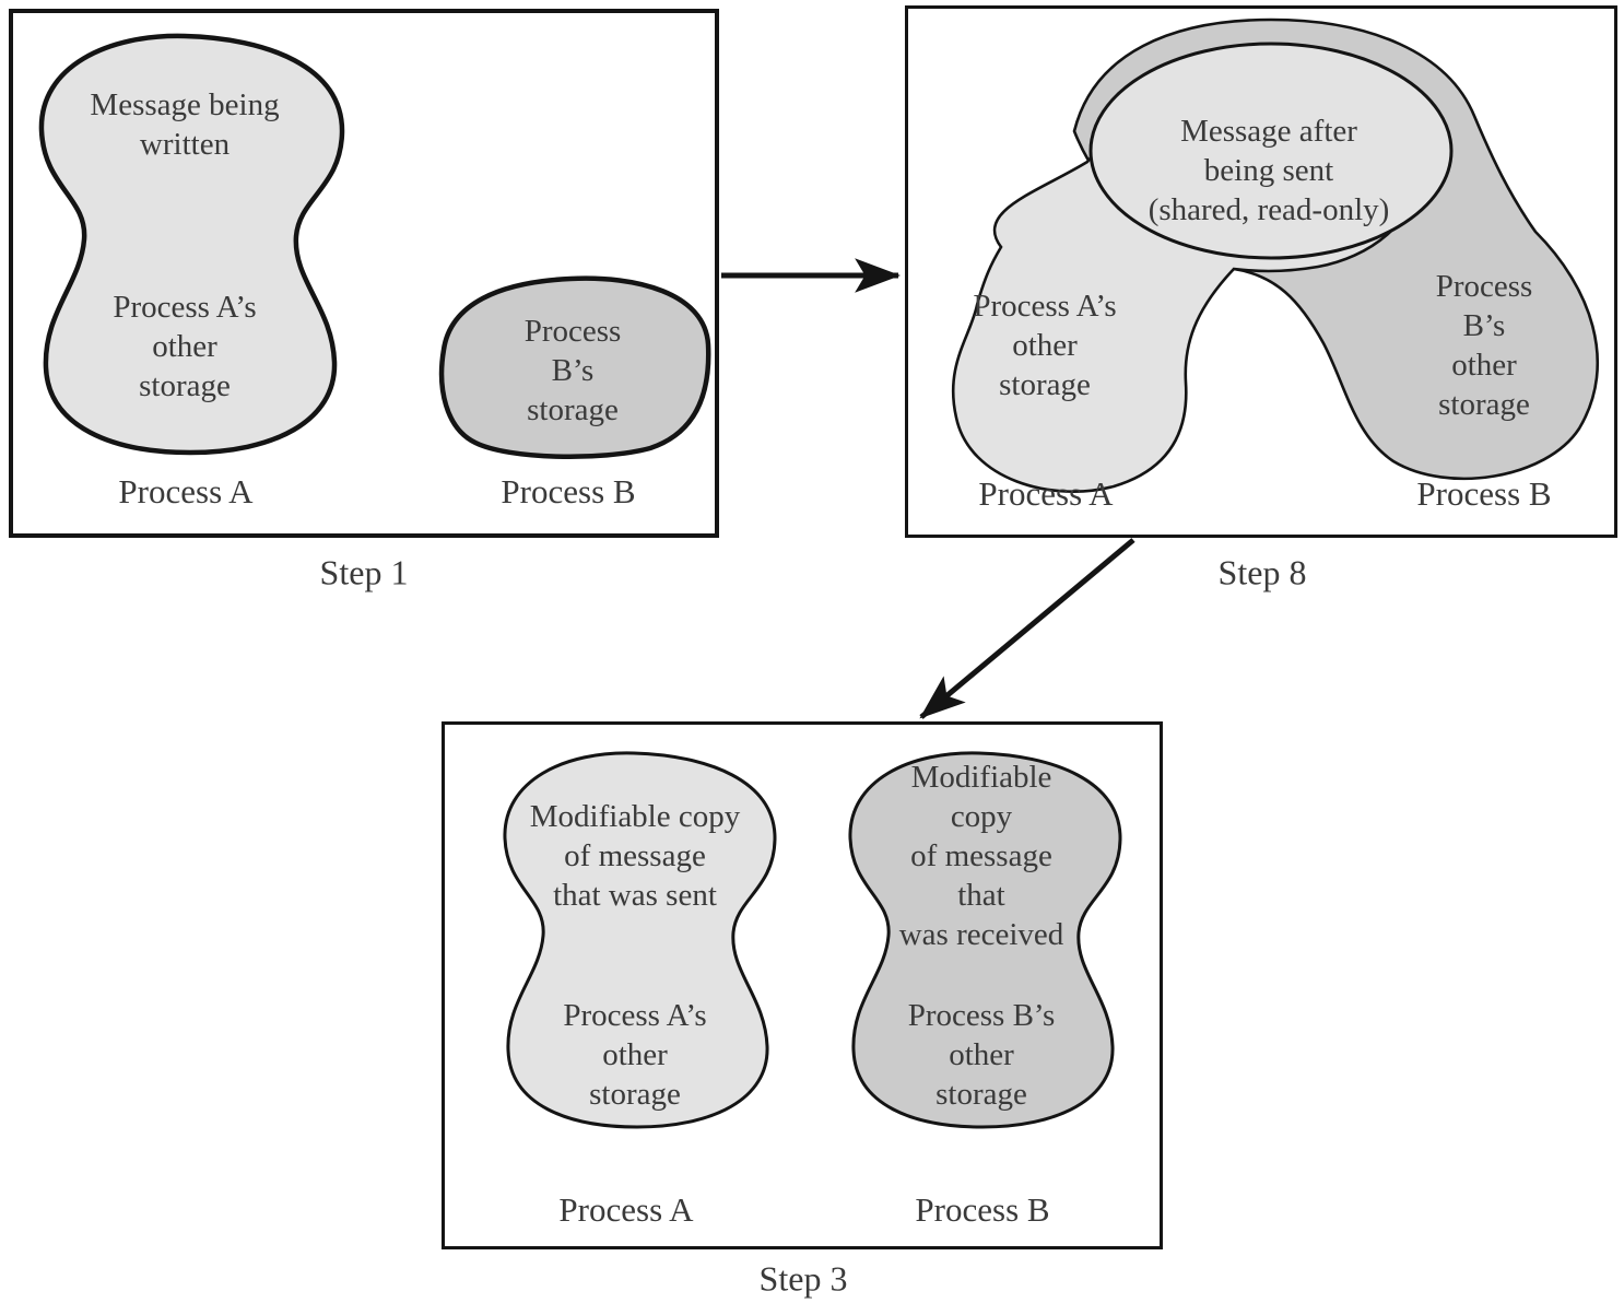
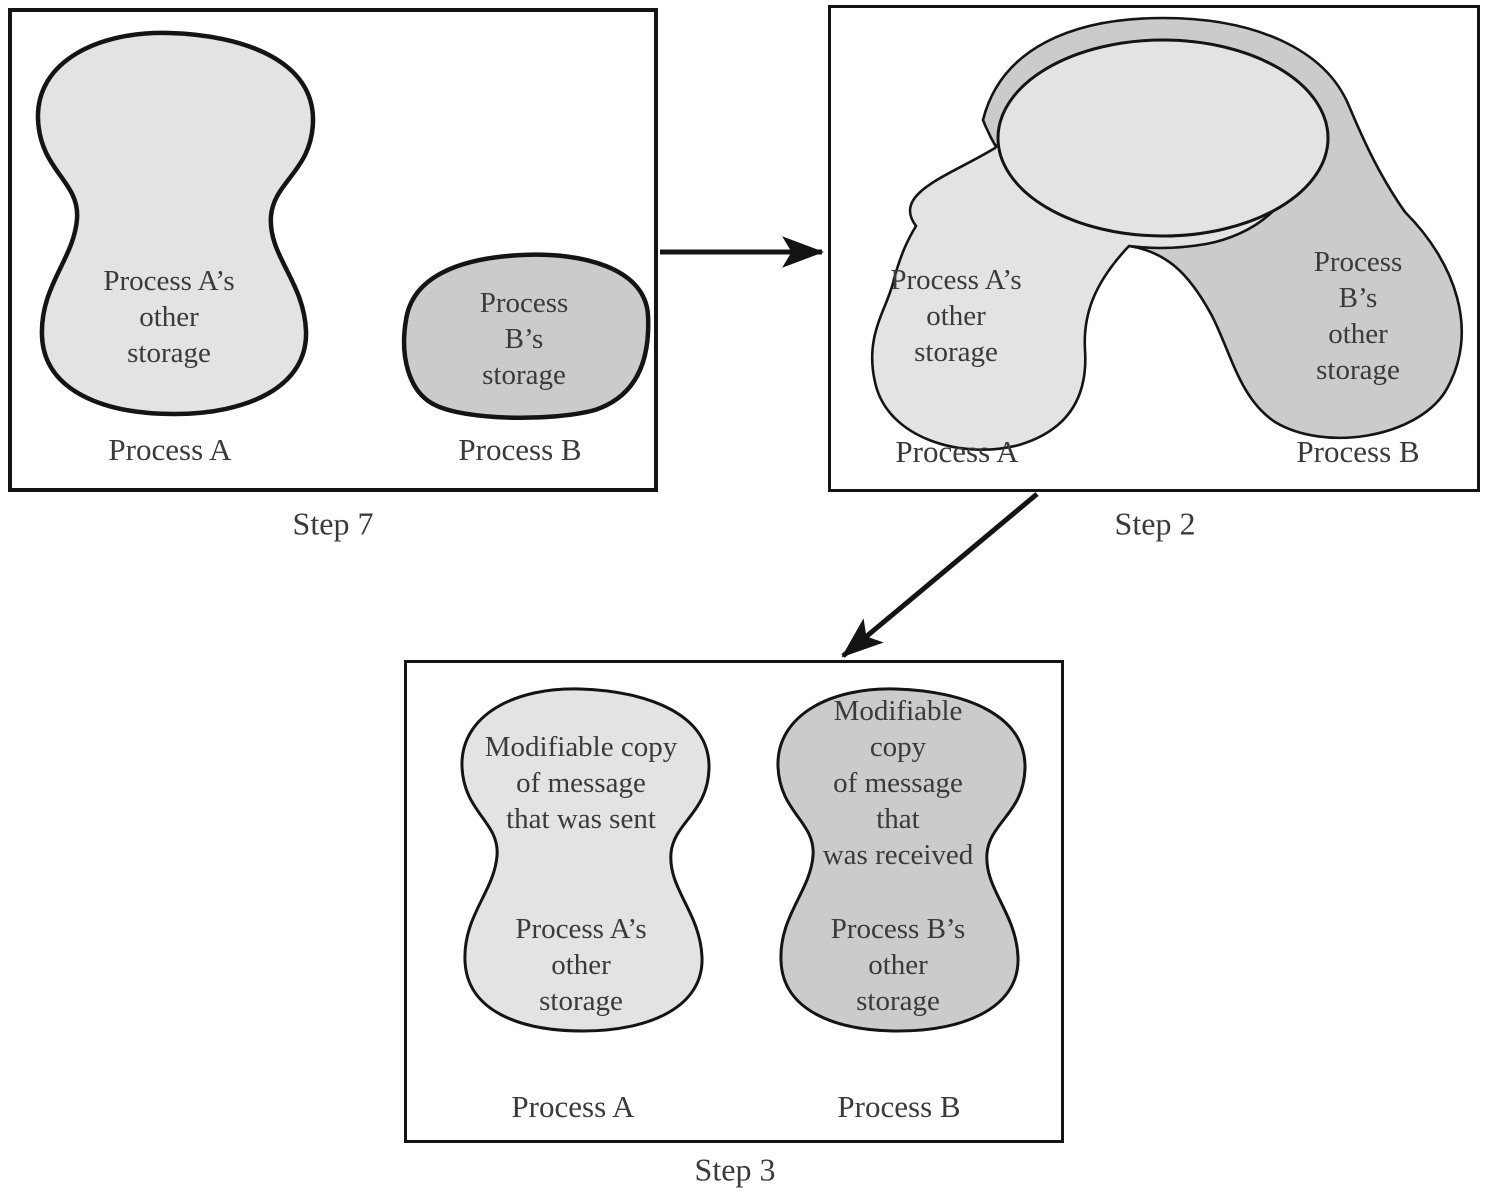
- Message being
- written
  Process A’s
  other
  storage
  Process B’s
  storage
  Process A
  Process B
- Message after
- being sent
- (shared, read-only)
  Process A’s
  other
  storage
  Process B’s
  other
  storage
  Process A
  Process B
  Modifiable copy
  of message
  that was sent
  Process A’s
  other
  storage
  Modifiable copy
  of message that
  was received
  Process B’s
  other
  storage
  Process A
  Process B
- Step 1
+ Step 7
- Step 8
+ Step 2
  Step 3
